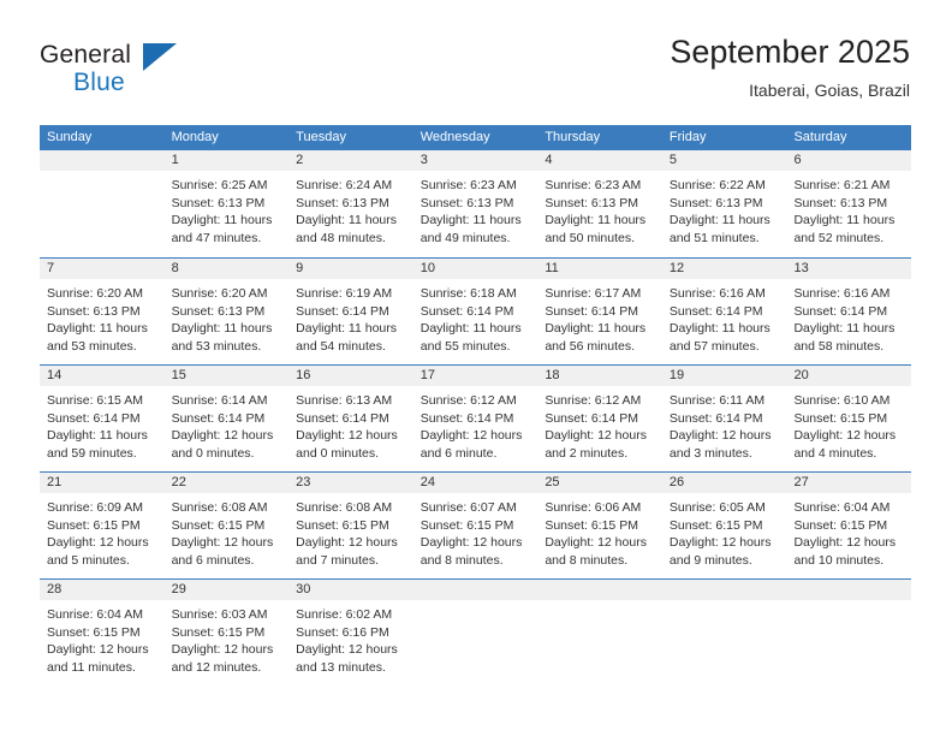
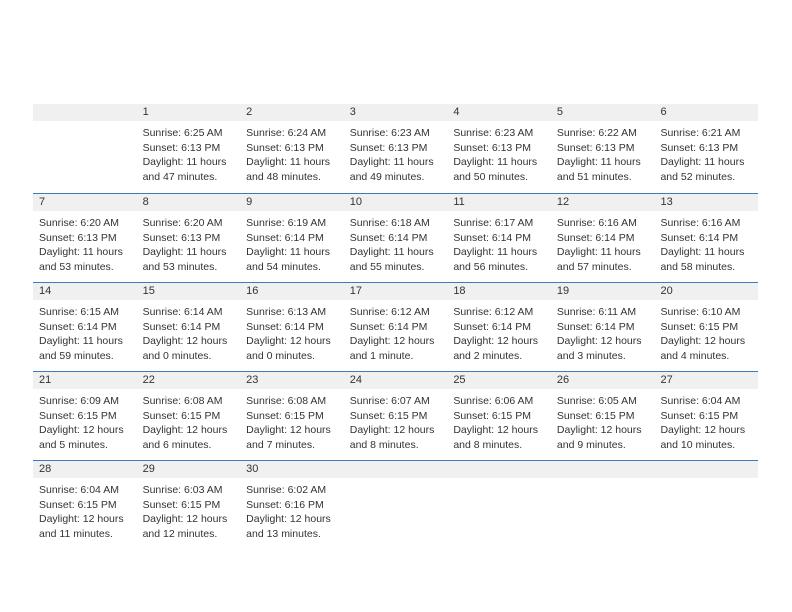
- General
- Blue
- September 2025
- Itaberai, Goias, Brazil
- Sunday
- Monday
- Tuesday
- Wednesday
- Thursday
- Friday
- Saturday
  1
  Sunrise: 6:25 AM
  Sunset: 6:13 PM
  Daylight: 11 hours
  and 47 minutes.
  2
  Sunrise: 6:24 AM
  Sunset: 6:13 PM
  Daylight: 11 hours
  and 48 minutes.
  3
  Sunrise: 6:23 AM
  Sunset: 6:13 PM
  Daylight: 11 hours
  and 49 minutes.
  4
  Sunrise: 6:23 AM
  Sunset: 6:13 PM
  Daylight: 11 hours
  and 50 minutes.
  5
  Sunrise: 6:22 AM
  Sunset: 6:13 PM
  Daylight: 11 hours
  and 51 minutes.
  6
  Sunrise: 6:21 AM
  Sunset: 6:13 PM
  Daylight: 11 hours
  and 52 minutes.
  7
  Sunrise: 6:20 AM
  Sunset: 6:13 PM
  Daylight: 11 hours
  and 53 minutes.
  8
  Sunrise: 6:20 AM
  Sunset: 6:13 PM
  Daylight: 11 hours
  and 53 minutes.
  9
  Sunrise: 6:19 AM
  Sunset: 6:14 PM
  Daylight: 11 hours
  and 54 minutes.
  10
  Sunrise: 6:18 AM
  Sunset: 6:14 PM
  Daylight: 11 hours
  and 55 minutes.
  11
  Sunrise: 6:17 AM
  Sunset: 6:14 PM
  Daylight: 11 hours
  and 56 minutes.
  12
  Sunrise: 6:16 AM
  Sunset: 6:14 PM
  Daylight: 11 hours
  and 57 minutes.
  13
  Sunrise: 6:16 AM
  Sunset: 6:14 PM
  Daylight: 11 hours
  and 58 minutes.
  14
  Sunrise: 6:15 AM
  Sunset: 6:14 PM
  Daylight: 11 hours
  and 59 minutes.
  15
  Sunrise: 6:14 AM
  Sunset: 6:14 PM
  Daylight: 12 hours
  and 0 minutes.
  16
  Sunrise: 6:13 AM
  Sunset: 6:14 PM
  Daylight: 12 hours
  and 0 minutes.
  17
  Sunrise: 6:12 AM
  Sunset: 6:14 PM
  Daylight: 12 hours
- and 6 minute.
+ and 1 minute.
  18
  Sunrise: 6:12 AM
  Sunset: 6:14 PM
  Daylight: 12 hours
  and 2 minutes.
  19
  Sunrise: 6:11 AM
  Sunset: 6:14 PM
  Daylight: 12 hours
  and 3 minutes.
  20
  Sunrise: 6:10 AM
  Sunset: 6:15 PM
  Daylight: 12 hours
  and 4 minutes.
  21
  Sunrise: 6:09 AM
  Sunset: 6:15 PM
  Daylight: 12 hours
  and 5 minutes.
  22
  Sunrise: 6:08 AM
  Sunset: 6:15 PM
  Daylight: 12 hours
  and 6 minutes.
  23
  Sunrise: 6:08 AM
  Sunset: 6:15 PM
  Daylight: 12 hours
  and 7 minutes.
  24
  Sunrise: 6:07 AM
  Sunset: 6:15 PM
  Daylight: 12 hours
  and 8 minutes.
  25
  Sunrise: 6:06 AM
  Sunset: 6:15 PM
  Daylight: 12 hours
  and 8 minutes.
  26
  Sunrise: 6:05 AM
  Sunset: 6:15 PM
  Daylight: 12 hours
  and 9 minutes.
  27
  Sunrise: 6:04 AM
  Sunset: 6:15 PM
  Daylight: 12 hours
  and 10 minutes.
  28
  Sunrise: 6:04 AM
  Sunset: 6:15 PM
  Daylight: 12 hours
  and 11 minutes.
  29
  Sunrise: 6:03 AM
  Sunset: 6:15 PM
  Daylight: 12 hours
  and 12 minutes.
  30
  Sunrise: 6:02 AM
  Sunset: 6:16 PM
  Daylight: 12 hours
  and 13 minutes.
